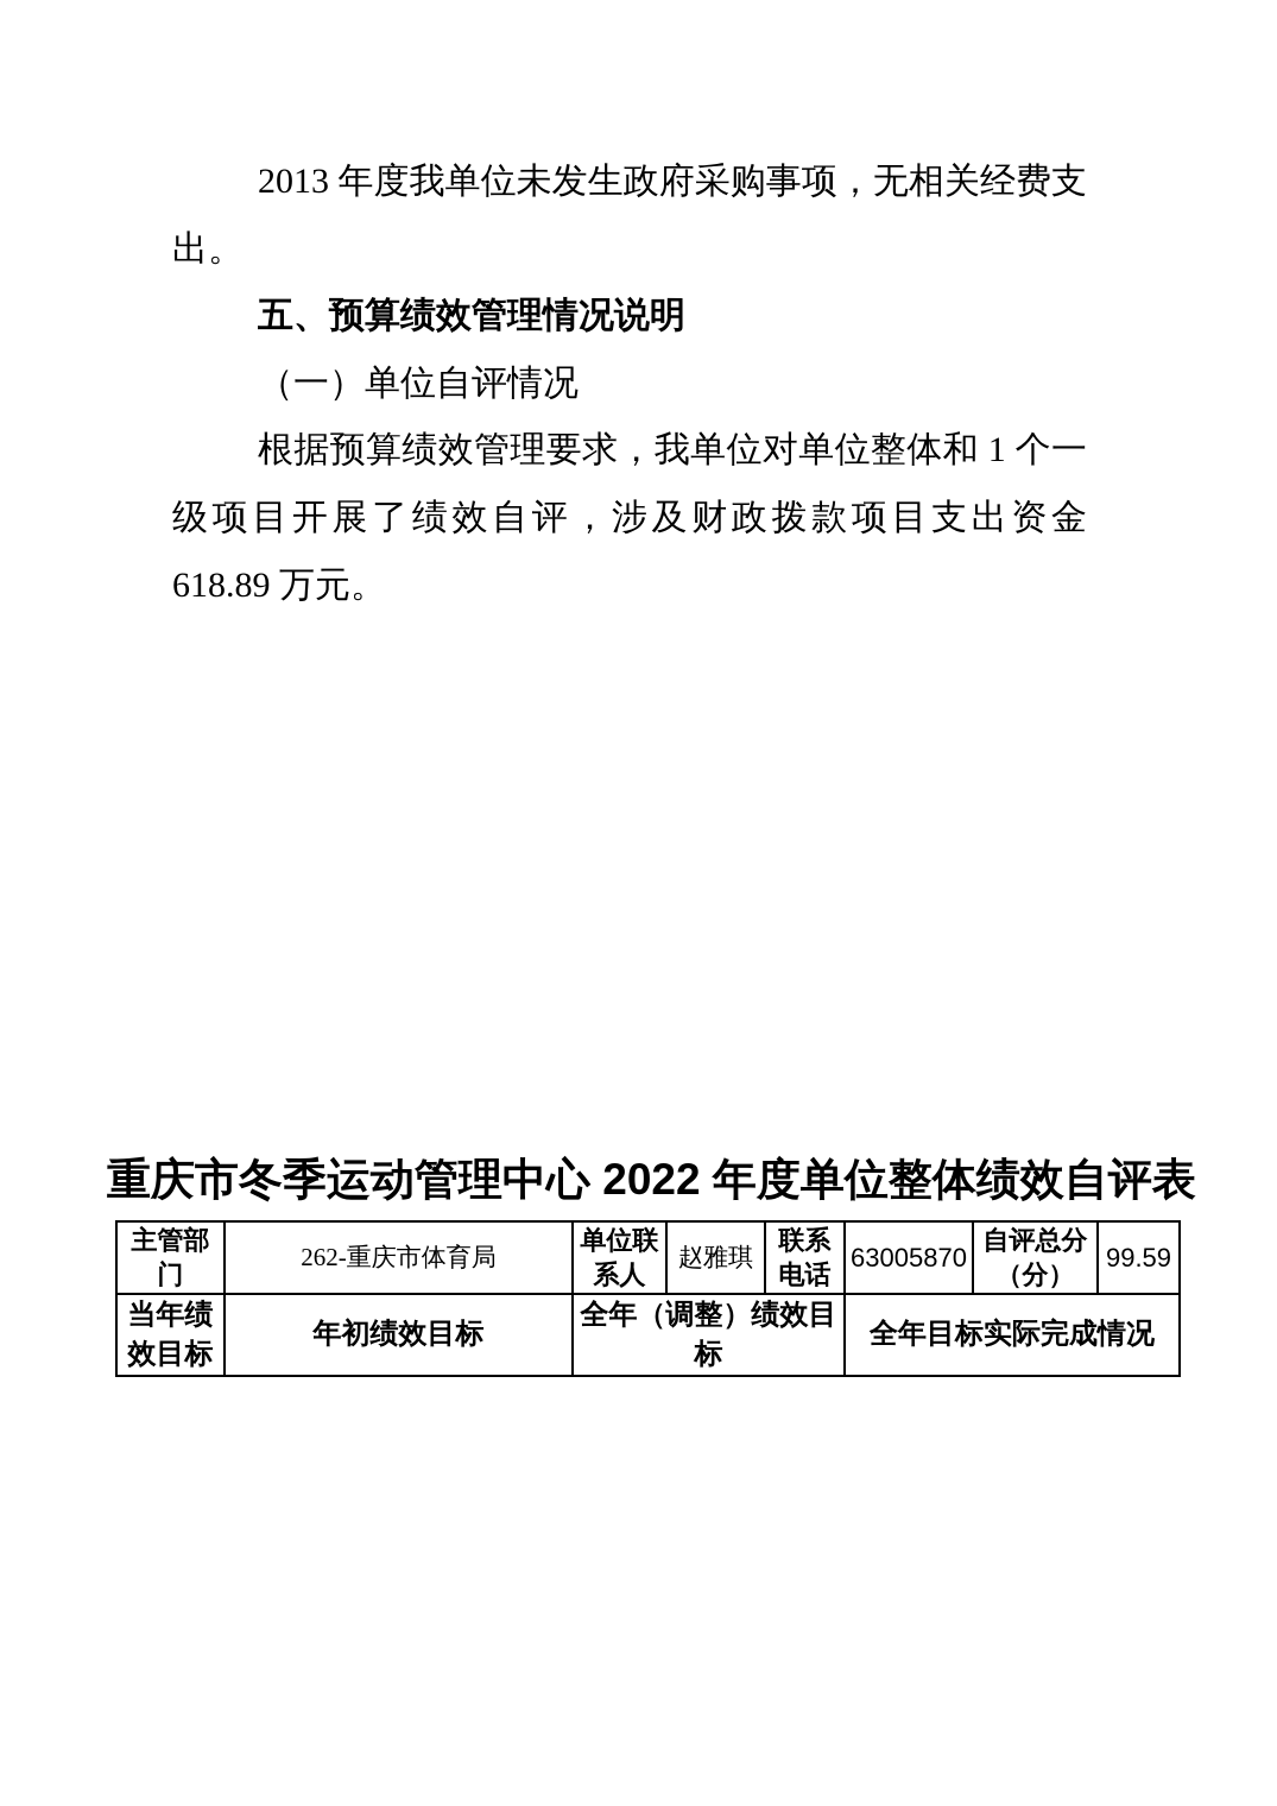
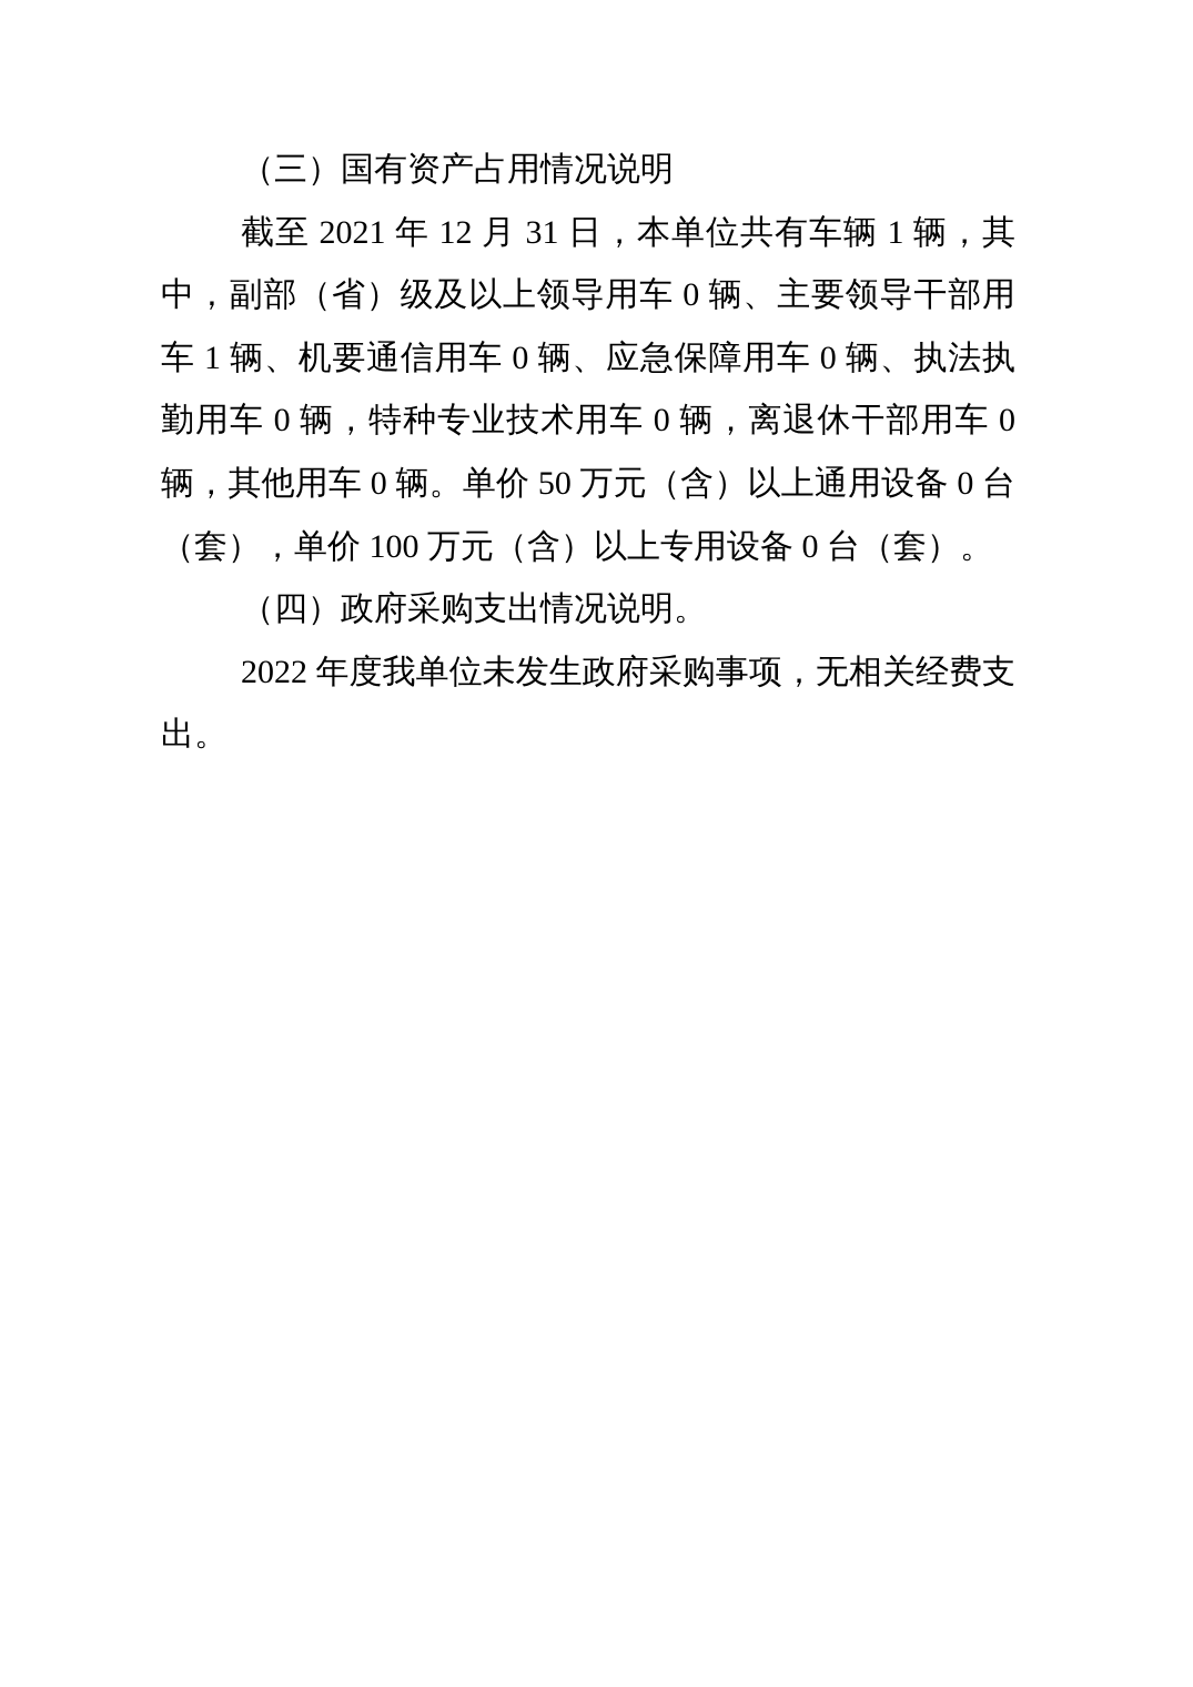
+ （三）国有资产占用情况说明
+ 截至 2021 年 12 月 31 日，本单位共有车辆 1 辆，其中，副部（省）级及以上领导用车 0 辆、主要领导干部用车 1 辆、机要通信用车 0 辆、应急保障用车 0 辆、执法执勤用车 0 辆，特种专业技术用车 0 辆，离退休干部用车 0 辆，其他用车 0 辆。单价 50 万元（含）以上通用设备 0 台（套），单价 100 万元（含）以上专用设备 0 台（套）。
+ （四）政府采购支出情况说明。
- 2013 年度我单位未发生政府采购事项，无相关经费支出。
+ 2022 年度我单位未发生政府采购事项，无相关经费支出。
- 五、预算绩效管理情况说明
- （一）单位自评情况
- 根据预算绩效管理要求，我单位对单位整体和 1 个一级项目开展了绩效自评，涉及财政拨款项目支出资金 618.89 万元。
- 重庆市冬季运动管理中心 2022 年度单位整体绩效自评表
- 主管部门	262-重庆市体育局	单位联系人	赵雅琪	联系电话	63005870	自评总分（分）	99.59
- 当年绩效目标	年初绩效目标	全年（调整）绩效目标	全年目标实际完成情况
